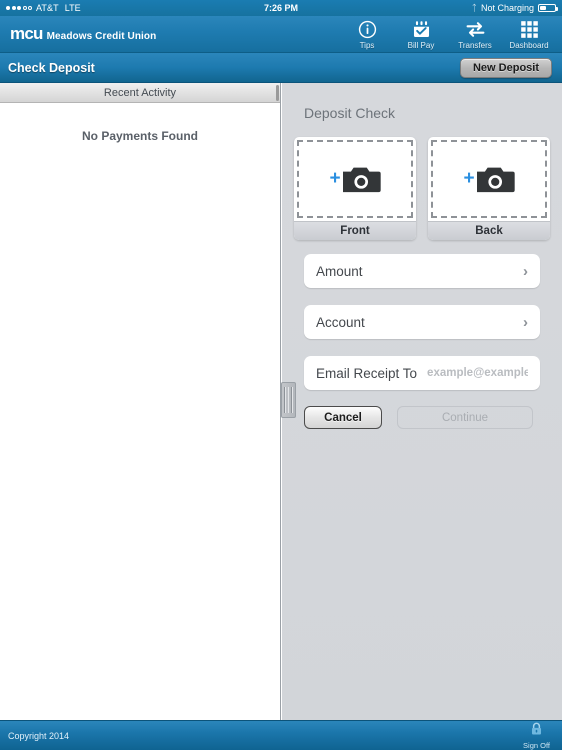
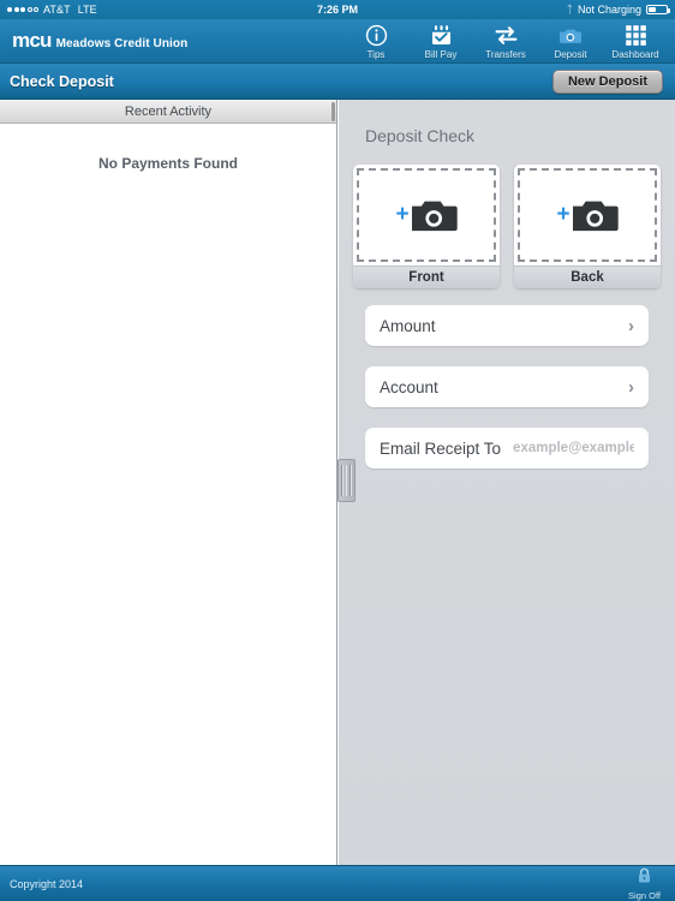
  AT&T
  LTE
  7:26 PM
  ᛏ
  Not Charging
  mcu
  Meadows Credit Union
  Tips
  Bill Pay
  Transfers
+ Deposit
  Dashboard
  Check Deposit
  New Deposit
  Recent Activity
  No Payments Found
  Deposit Check
  +
  Front
  +
  Back
  Amount
  ›
  Account
  ›
  Email Receipt To
  example@example
- Cancel
- Continue
  Copyright 2014
  Sign Off
